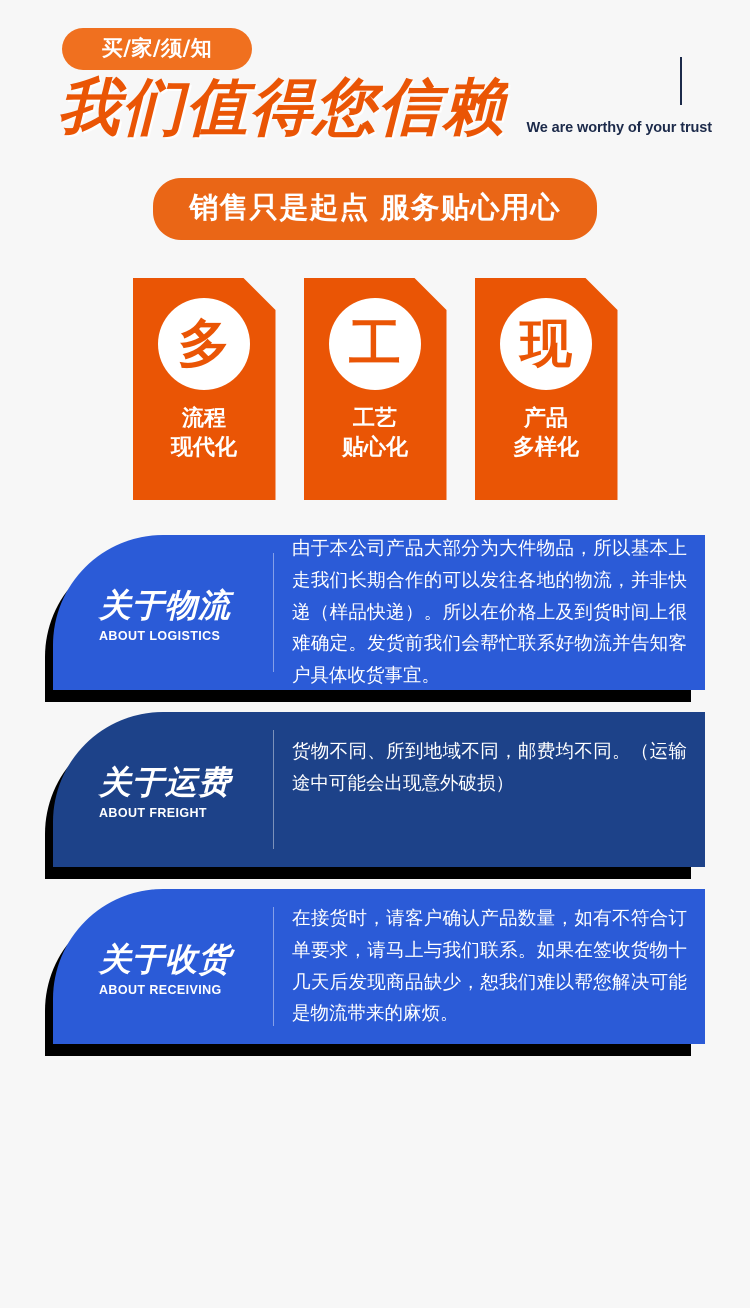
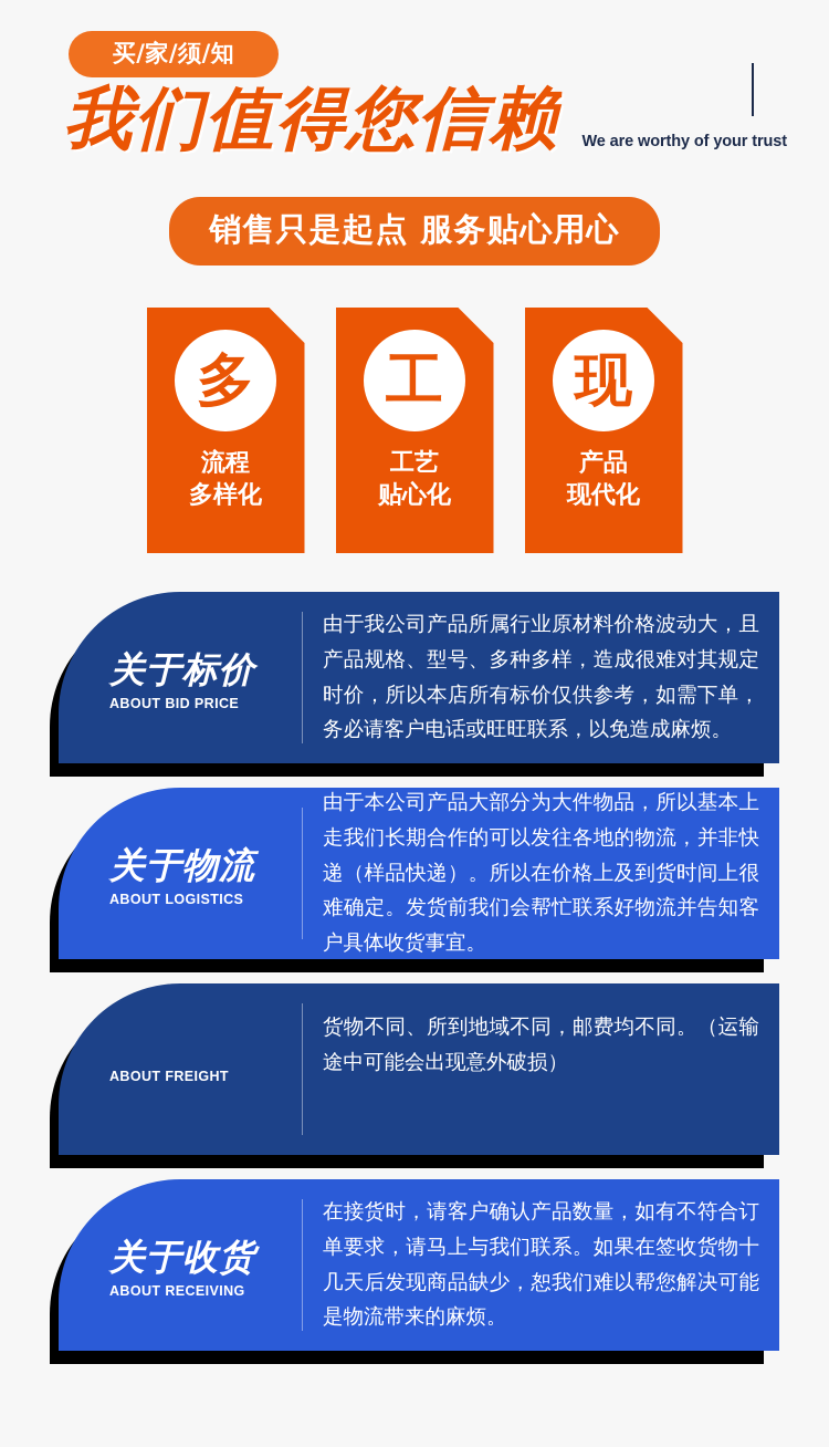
  买/家/须/知
  我们值得您信赖
  We are worthy of your trust
  销售只是起点 服务贴心用心
  多
  流程
- 现代化
+ 多样化
  工
  工艺
  贴心化
  现
  产品
- 多样化
+ 现代化
+ 关于标价
+ ABOUT BID PRICE
+ 由于我公司产品所属行业原材料价格波动大，且产品规格、型号、多种多样，造成很难对其规定时价，所以本店所有标价仅供参考，如需下单，务必请客户电话或旺旺联系，以免造成麻烦。
  关于物流
  ABOUT LOGISTICS
  由于本公司产品大部分为大件物品，所以基本上走我们长期合作的可以发往各地的物流，并非快递（样品快递）。所以在价格上及到货时间上很难确定。发货前我们会帮忙联系好物流并告知客户具体收货事宜。
- 关于运费
  ABOUT FREIGHT
  货物不同、所到地域不同，邮费均不同。（运输途中可能会出现意外破损）
  关于收货
  ABOUT RECEIVING
  在接货时，请客户确认产品数量，如有不符合订单要求，请马上与我们联系。如果在签收货物十几天后发现商品缺少，恕我们难以帮您解决可能是物流带来的麻烦。
